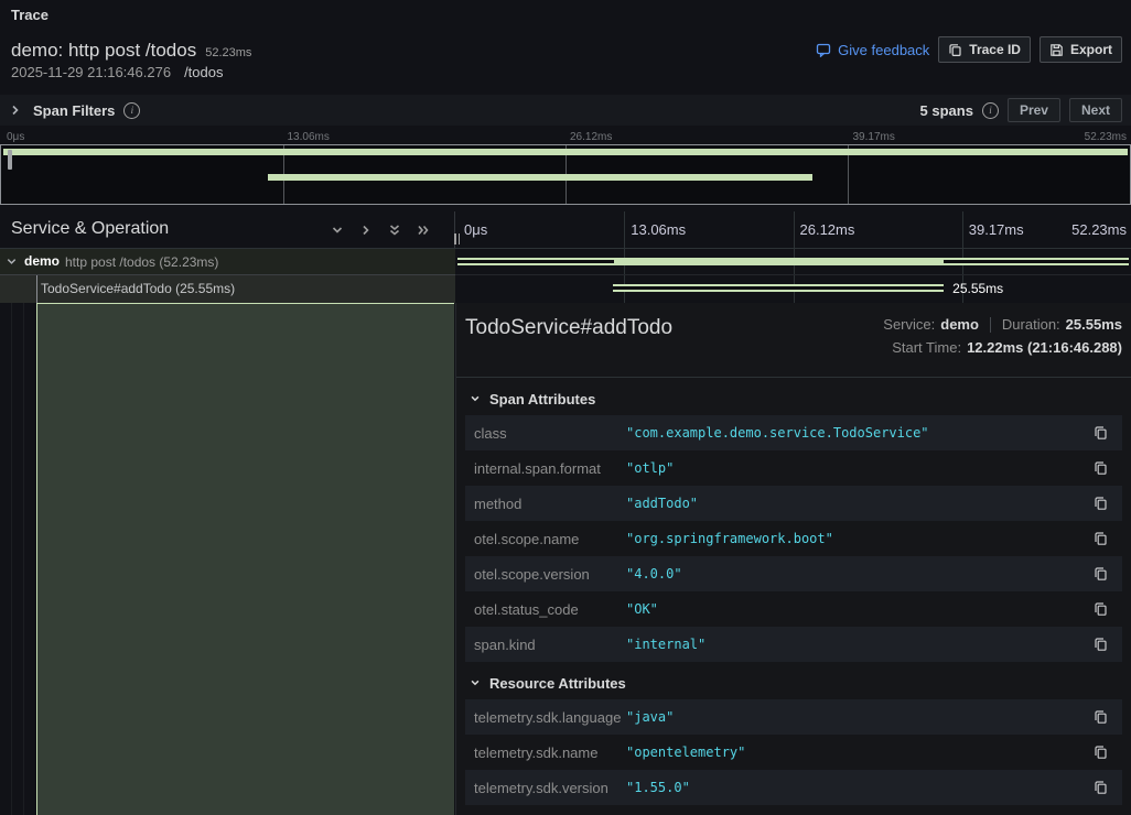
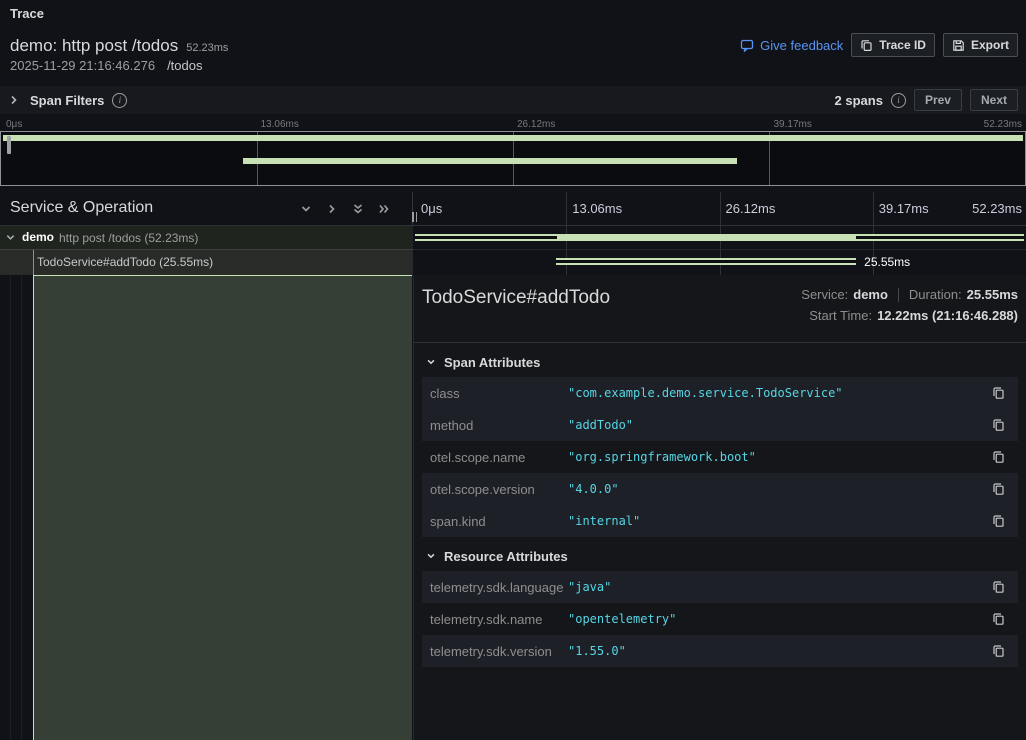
  Trace
  demo: http post /todos 52.23ms
  2025-11-29 21:16:46.276 /todos
  Give feedback
  Trace ID
  Export
  Span Filters
  i
- 5 spans
+ 2 spans
  i
  Prev
  Next
  0μs
  13.06ms
  26.12ms
  39.17ms
  52.23ms
  Service & Operation
  0μs
  13.06ms
  26.12ms
  39.17ms
  52.23ms
  demo
  http post /todos (52.23ms)
  TodoService#addTodo (25.55ms)
  25.55ms
  TodoService#addTodo
  Service:
  demo
  Duration:
  25.55ms
  Start Time:
  12.22ms (21:16:46.288)
  Span Attributes
  class
  "com.example.demo.service.TodoService"
- internal.span.format
- "otlp"
  method
  "addTodo"
  otel.scope.name
  "org.springframework.boot"
  otel.scope.version
  "4.0.0"
- otel.status_code
- "OK"
  span.kind
  "internal"
  Resource Attributes
  telemetry.sdk.language
  "java"
  telemetry.sdk.name
  "opentelemetry"
  telemetry.sdk.version
  "1.55.0"
